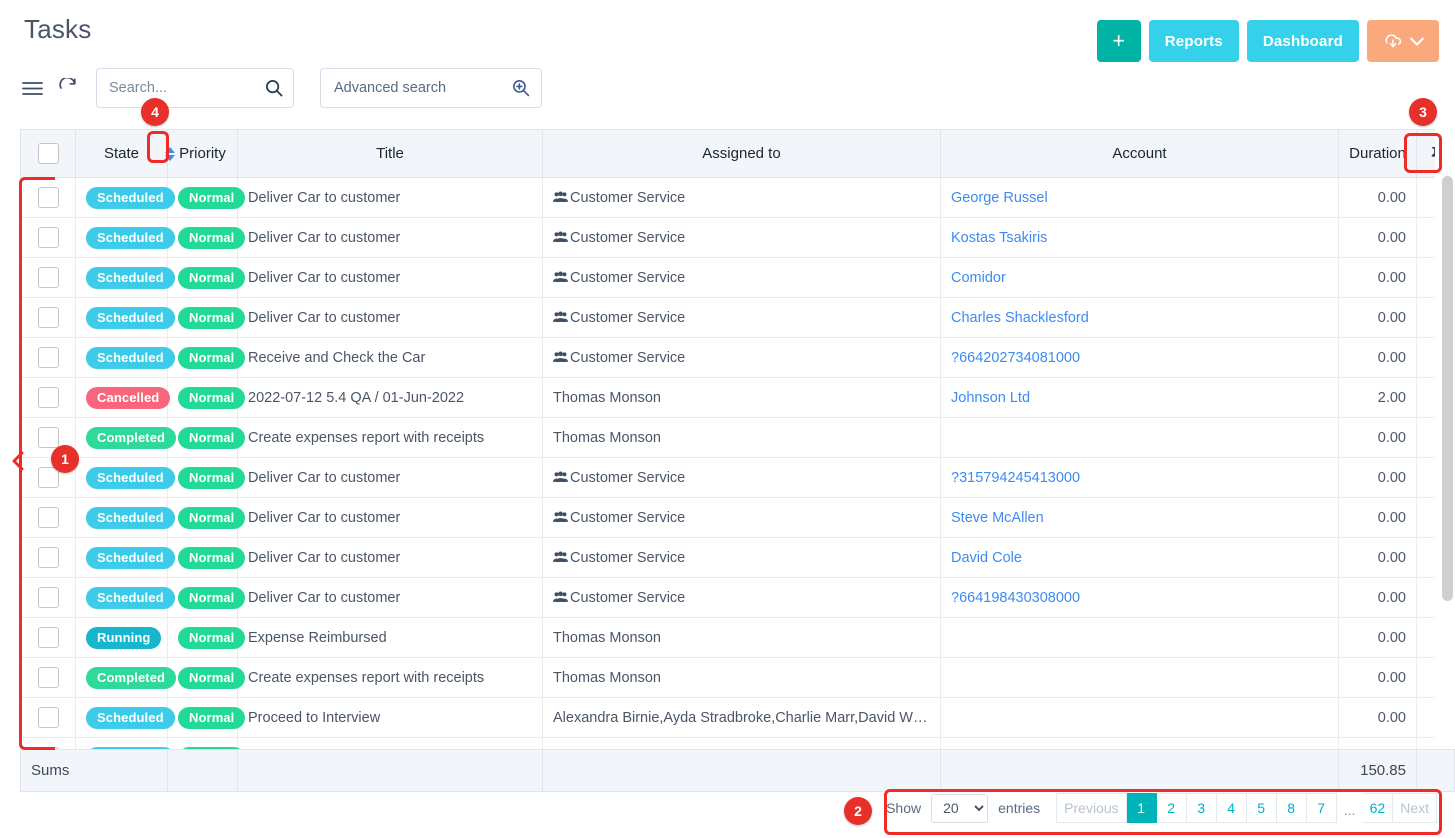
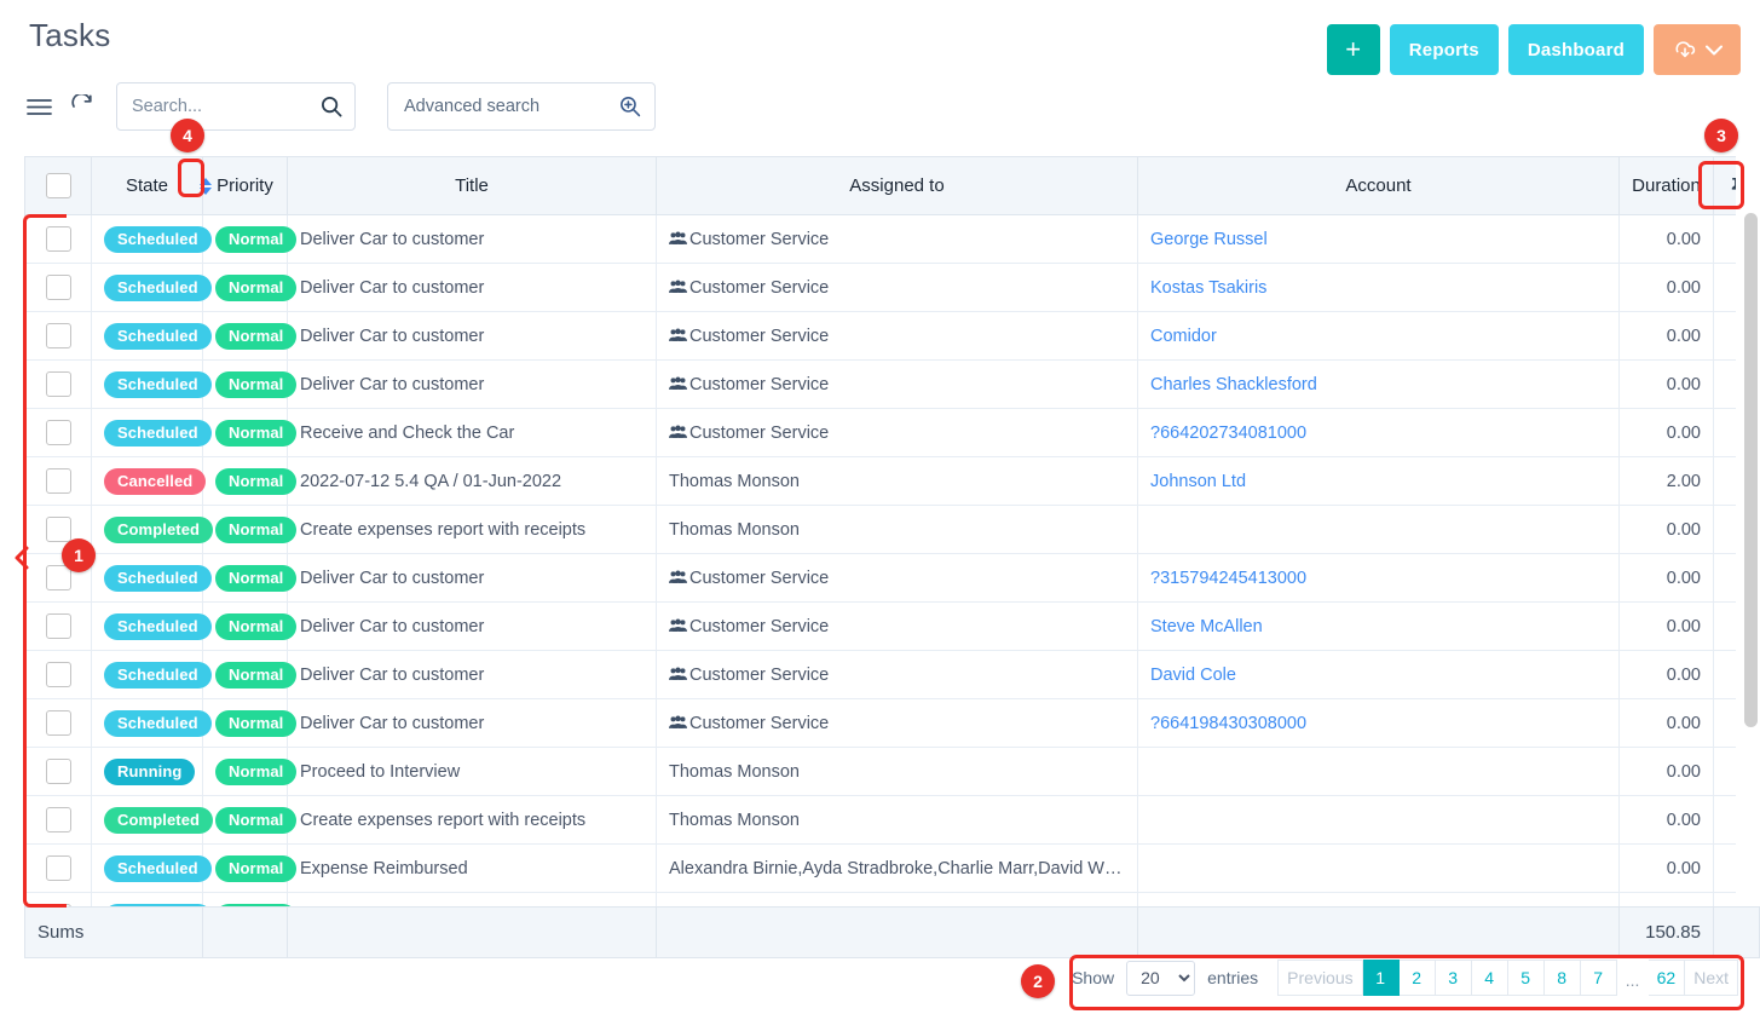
  Tasks
  +
  Reports
  Dashboard
  Search...
  Advanced search
  	State	Priority	Title	Assigned to	Account	Duration
  	Scheduled	Normal	Deliver Car to customer	Customer Service	George Russel	0.00
  	Scheduled	Normal	Deliver Car to customer	Customer Service	Kostas Tsakiris	0.00
  	Scheduled	Normal	Deliver Car to customer	Customer Service	Comidor	0.00
  	Scheduled	Normal	Deliver Car to customer	Customer Service	Charles Shacklesford	0.00
  	Scheduled	Normal	Receive and Check the Car	Customer Service	?664202734081000	0.00
  	Cancelled	Normal	2022-07-12 5.4 QA / 01-Jun-2022	Thomas Monson	Johnson Ltd	2.00
  	Completed	Normal	Create expenses report with receipts	Thomas Monson		0.00
  	Scheduled	Normal	Deliver Car to customer	Customer Service	?315794245413000	0.00
  	Scheduled	Normal	Deliver Car to customer	Customer Service	Steve McAllen	0.00
  	Scheduled	Normal	Deliver Car to customer	Customer Service	David Cole	0.00
  	Scheduled	Normal	Deliver Car to customer	Customer Service	?664198430308000	0.00
- 	Running	Normal	Expense Reimbursed	Thomas Monson		0.00
+ 	Running	Normal	Proceed to Interview	Thomas Monson		0.00
  	Completed	Normal	Create expenses report with receipts	Thomas Monson		0.00
- 	Scheduled	Normal	Proceed to Interview	Alexandra Birnie,Ayda Stradbroke,Charlie Marr,David Wittno		0.00
+ 	Scheduled	Normal	Expense Reimbursed	Alexandra Birnie,Ayda Stradbroke,Charlie Marr,David Wittno		0.00
  Sums					150.85
  Show
  20
  entries
  Previous
  1
  2
  3
  4
  5
  8
  7
  ...
  62
  Next
  1
  2
  3
  4
